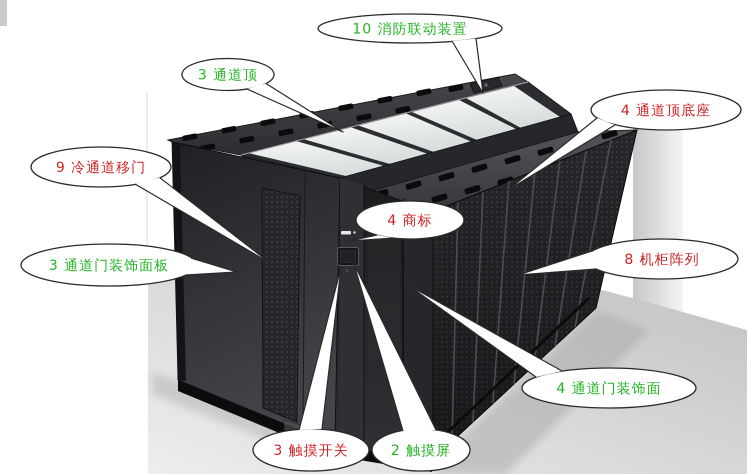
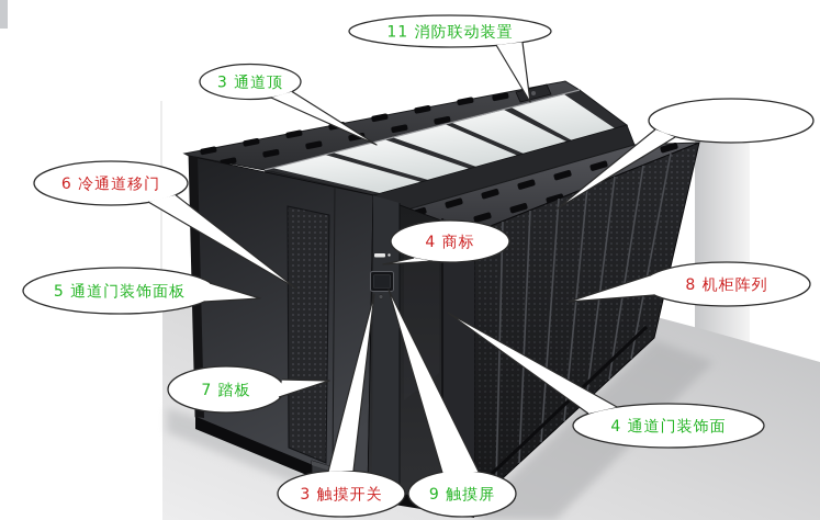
- 10 消防联动装置
+ 11 消防联动装置
  3 通道顶
- 4 通道顶底座
- 9 冷通道移门
+ 6 冷通道移门
  4 商标
- 3 通道门装饰面板
+ 5 通道门装饰面板
  8 机柜阵列
+ 7 踏板
  4 通道门装饰面
  3 触摸开关
- 2 触摸屏
+ 9 触摸屏
